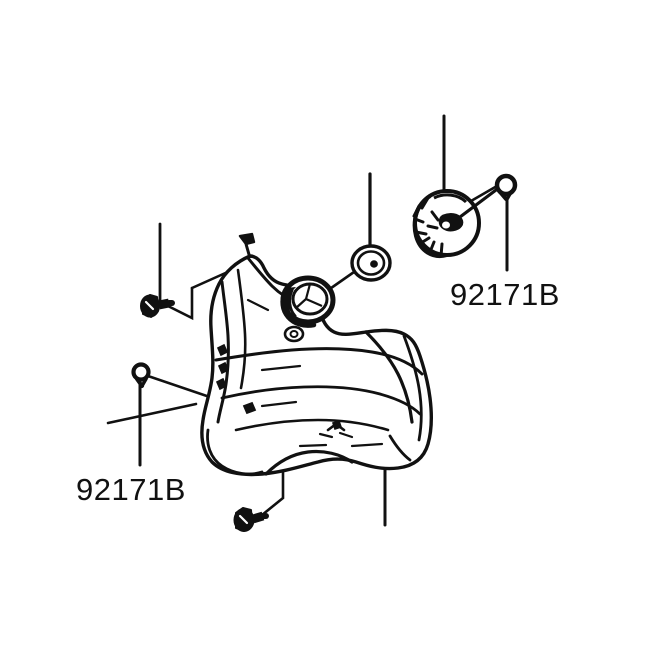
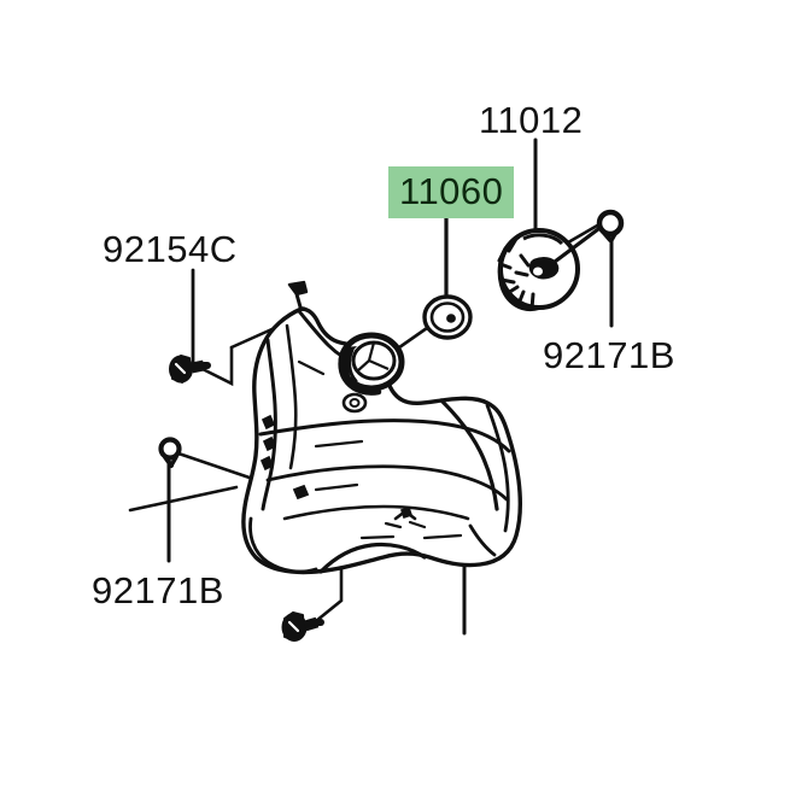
+ 11012
+ 11060
+ 92154C
  92171B
  92171B
